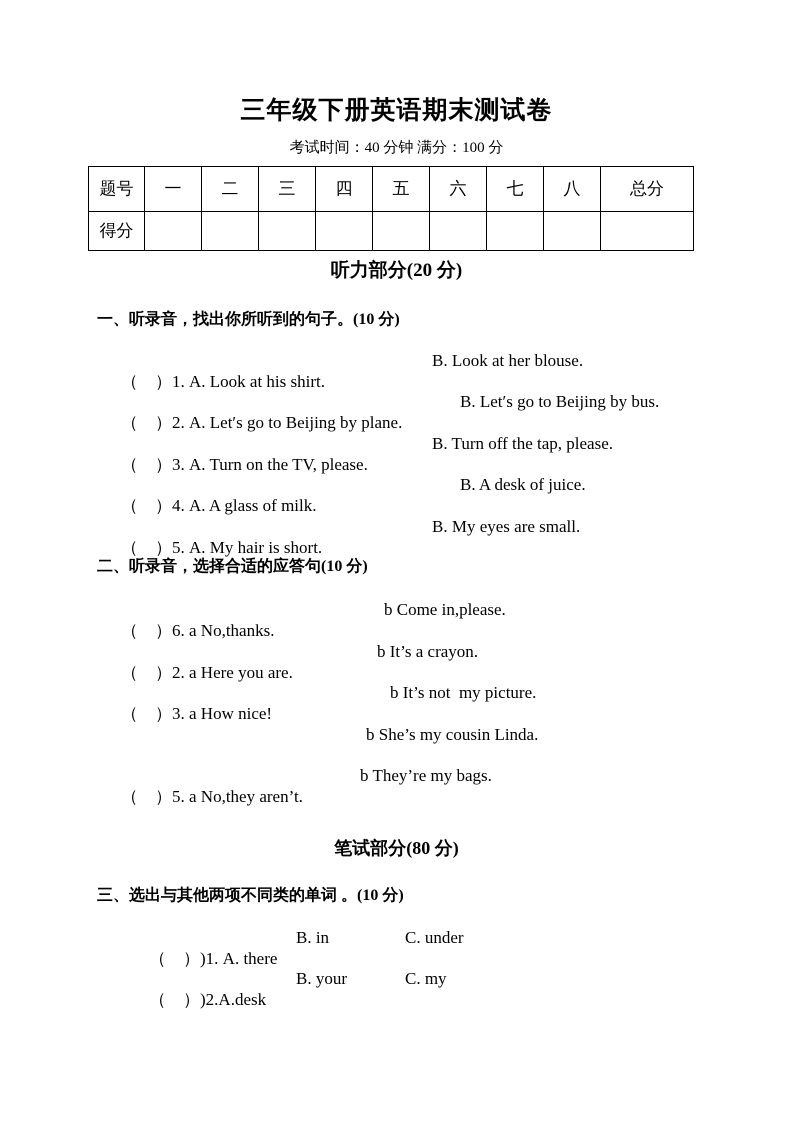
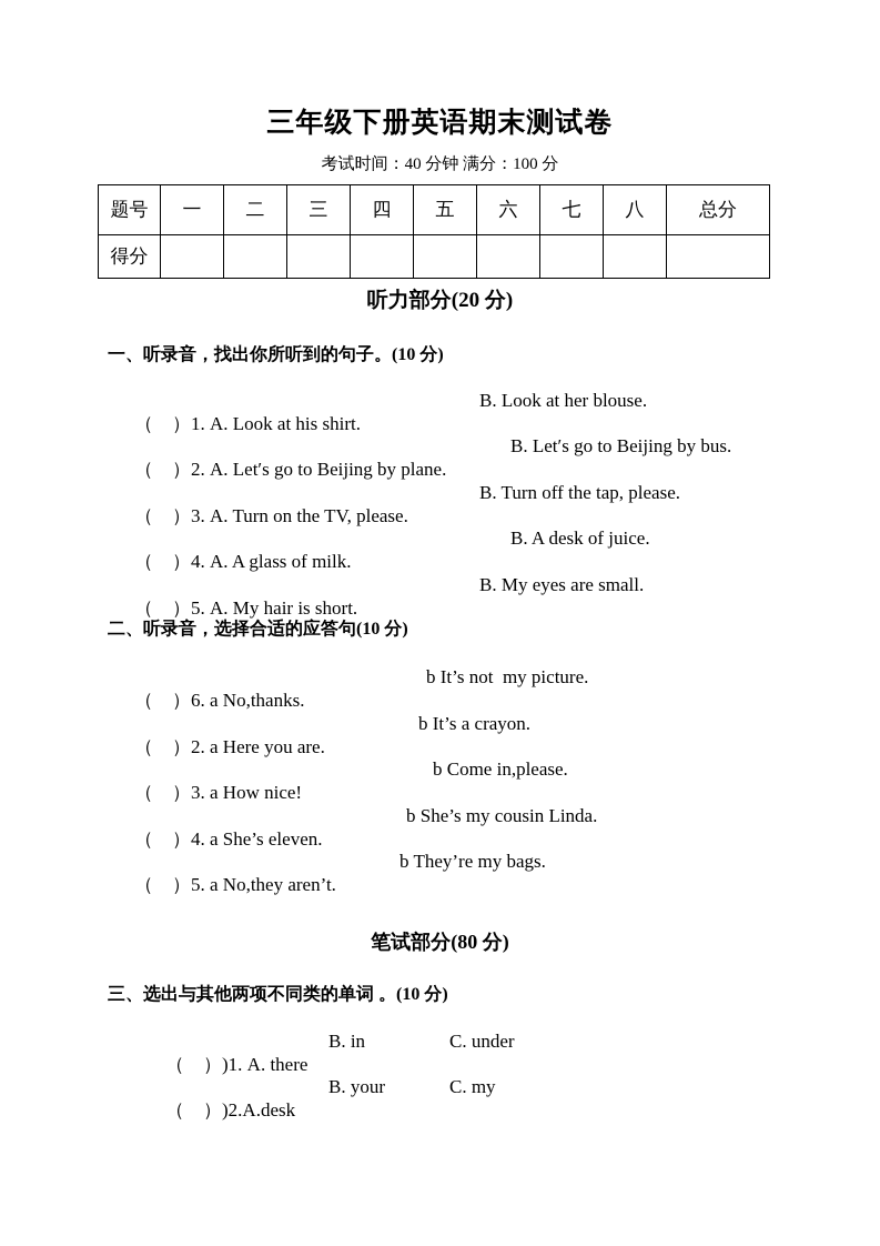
  三年级下册英语期末测试卷
  考试时间：40 分钟 满分：100 分
  题号	一	二	三	四	五	六	七	八	总分
  得分
  听力部分(20 分)
  一、听录音，找出你所听到的句子。(10 分)
  （ ）1. A. Look at his shirt.
  B. Look at her blouse.
  （ ）2. A. Let′s go to Beijing by plane.
  B. Let′s go to Beijing by bus.
  （ ）3. A. Turn on the TV, please.
  B. Turn off the tap, please.
  （ ）4. A. A glass of milk.
  B. A desk of juice.
  （ ）5. A. My hair is short.
  B. My eyes are small.
  二、听录音，选择合适的应答句(10 分)
  （ ）6. a No,thanks.
- b Come in,please.
+ b It’s not my picture.
  （ ）2. a Here you are.
  b It’s a crayon.
  （ ）3. a How nice!
- b It’s not my picture.
+ b Come in,please.
+ （ ）4. a She’s eleven.
  b She’s my cousin Linda.
  （ ）5. a No,they aren’t.
  b They’re my bags.
  笔试部分(80 分)
  三、选出与其他两项不同类的单词 。(10 分)
  （ ）)1. A. there
  B. in
  C. under
  （ ）)2.A.desk
  B. your
  C. my
